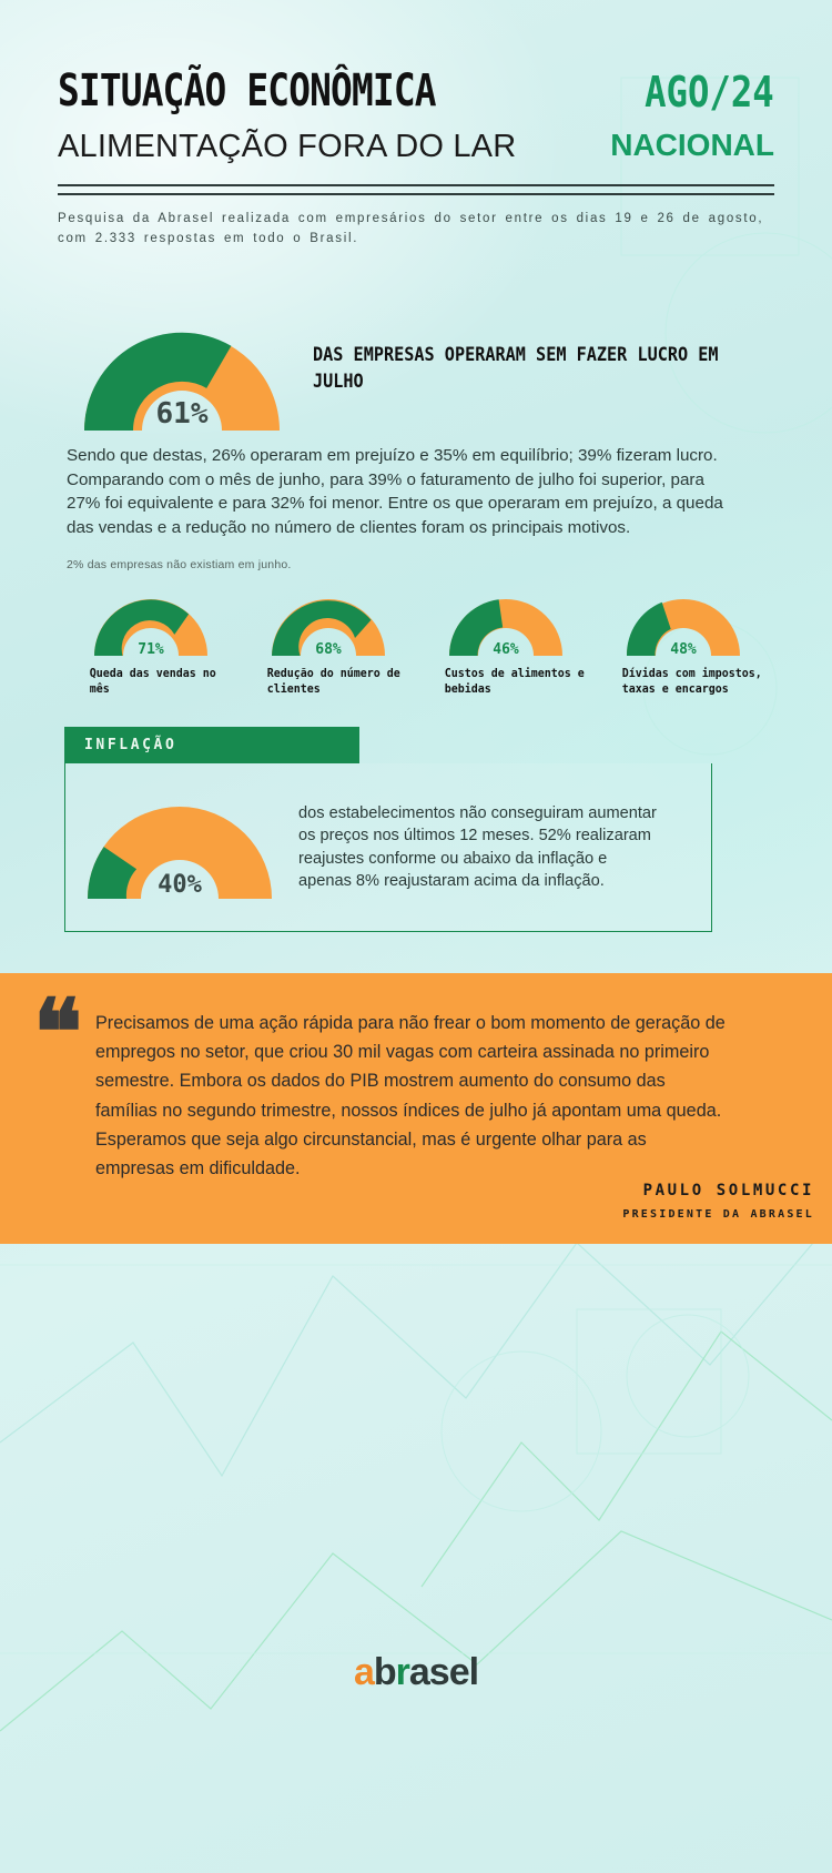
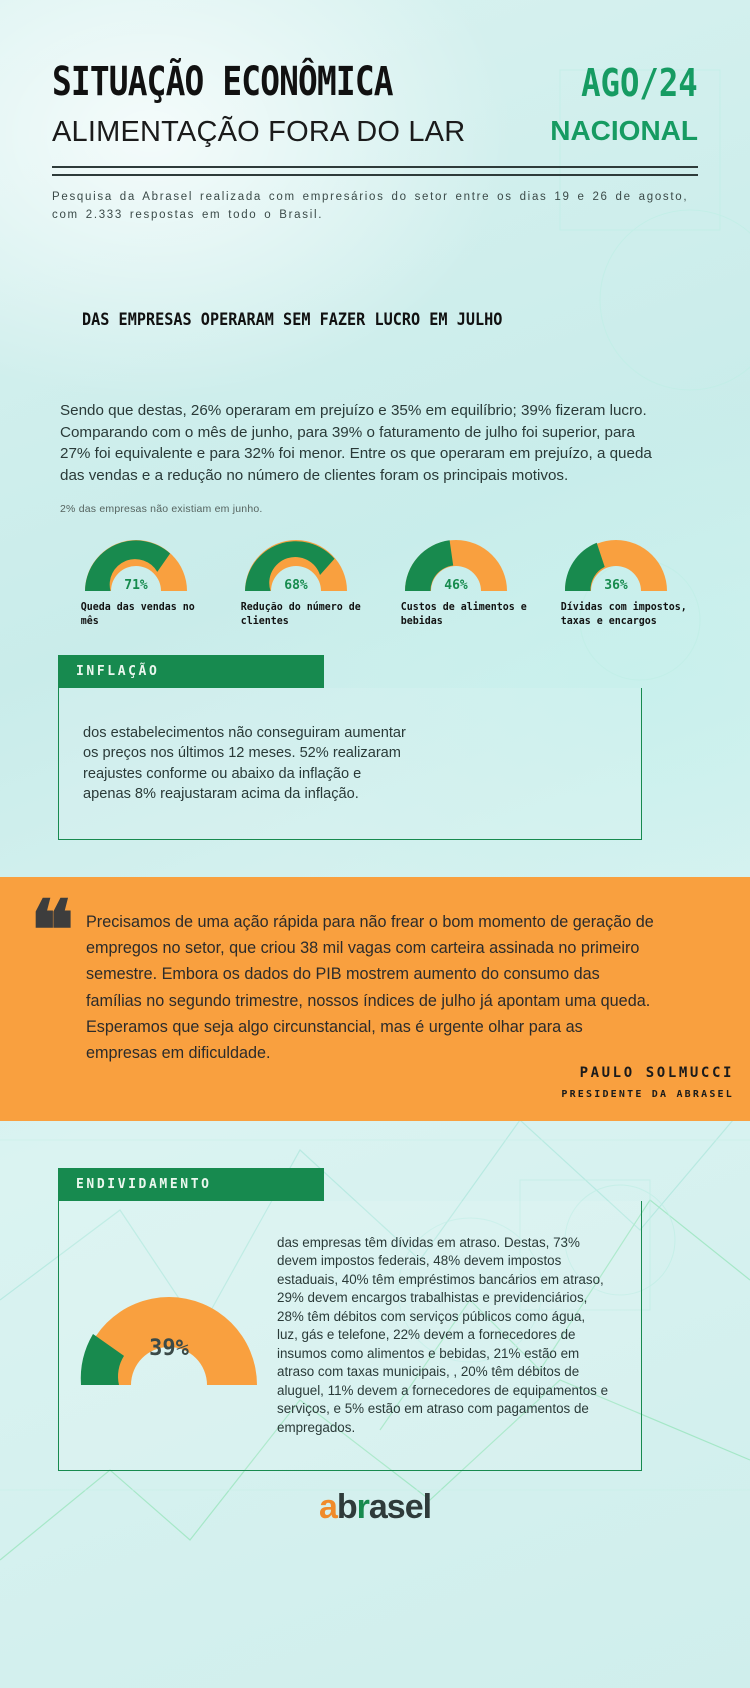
  SITUAÇÃO ECONÔMICA
  ALIMENTAÇÃO FORA DO LAR
  AGO/24
  NACIONAL
  Pesquisa da Abrasel realizada com empresários do setor entre os dias 19 e 26 de agosto, com 2.333 respostas em todo o Brasil.
- 61%
  DAS EMPRESAS OPERARAM SEM FAZER LUCRO EM JULHO
  Sendo que destas, 26% operaram em prejuízo e 35% em equilíbrio; 39% fizeram lucro. Comparando com o mês de junho, para 39% o faturamento de julho foi superior, para 27% foi equivalente e para 32% foi menor. Entre os que operaram em prejuízo, a queda das vendas e a redução no número de clientes foram os principais motivos.
  2% das empresas não existiam em junho.
  71%
  Queda das vendas no mês
  68%
  Redução do número de clientes
  46%
  Custos de alimentos e bebidas
- 48%
+ 36%
  Dívidas com impostos, taxas e encargos
  INFLAÇÃO
- 40%
  dos estabelecimentos não conseguiram aumentar os preços nos últimos 12 meses. 52% realizaram reajustes conforme ou abaixo da inflação e apenas 8% reajustaram acima da inflação.
  ❝
- Precisamos de uma ação rápida para não frear o bom momento de geração de empregos no setor, que criou 30 mil vagas com carteira assinada no primeiro semestre. Embora os dados do PIB mostrem aumento do consumo das famílias no segundo trimestre, nossos índices de julho já apontam uma queda. Esperamos que seja algo circunstancial, mas é urgente olhar para as empresas em dificuldade.
+ Precisamos de uma ação rápida para não frear o bom momento de geração de empregos no setor, que criou 38 mil vagas com carteira assinada no primeiro semestre. Embora os dados do PIB mostrem aumento do consumo das famílias no segundo trimestre, nossos índices de julho já apontam uma queda. Esperamos que seja algo circunstancial, mas é urgente olhar para as empresas em dificuldade.
  PAULO SOLMUCCI
  PRESIDENTE DA ABRASEL
+ ENDIVIDAMENTO
+ 39%
+ das empresas têm dívidas em atraso. Destas, 73% devem impostos federais, 48% devem impostos estaduais, 40% têm empréstimos bancários em atraso, 29% devem encargos trabalhistas e previdenciários, 28% têm débitos com serviços públicos como água, luz, gás e telefone, 22% devem a fornecedores de insumos como alimentos e bebidas, 21% estão em atraso com taxas municipais, , 20% têm débitos de aluguel, 11% devem a fornecedores de equipamentos e serviços, e 5% estão em atraso com pagamentos de empregados.
  abrasel
